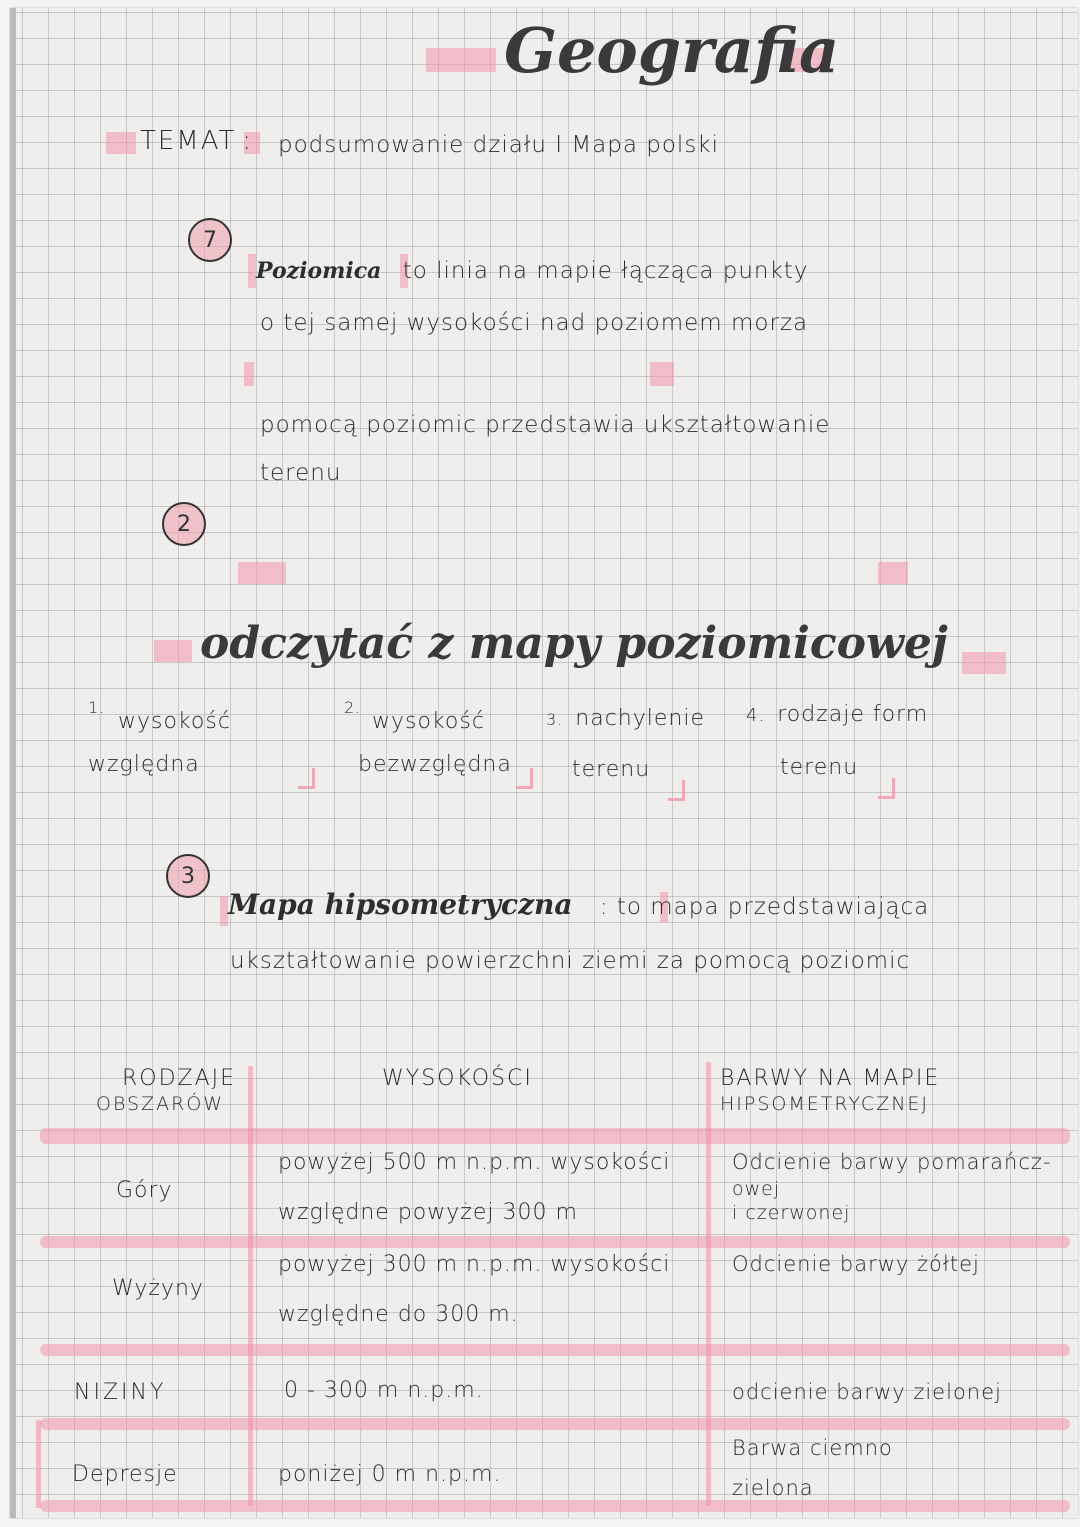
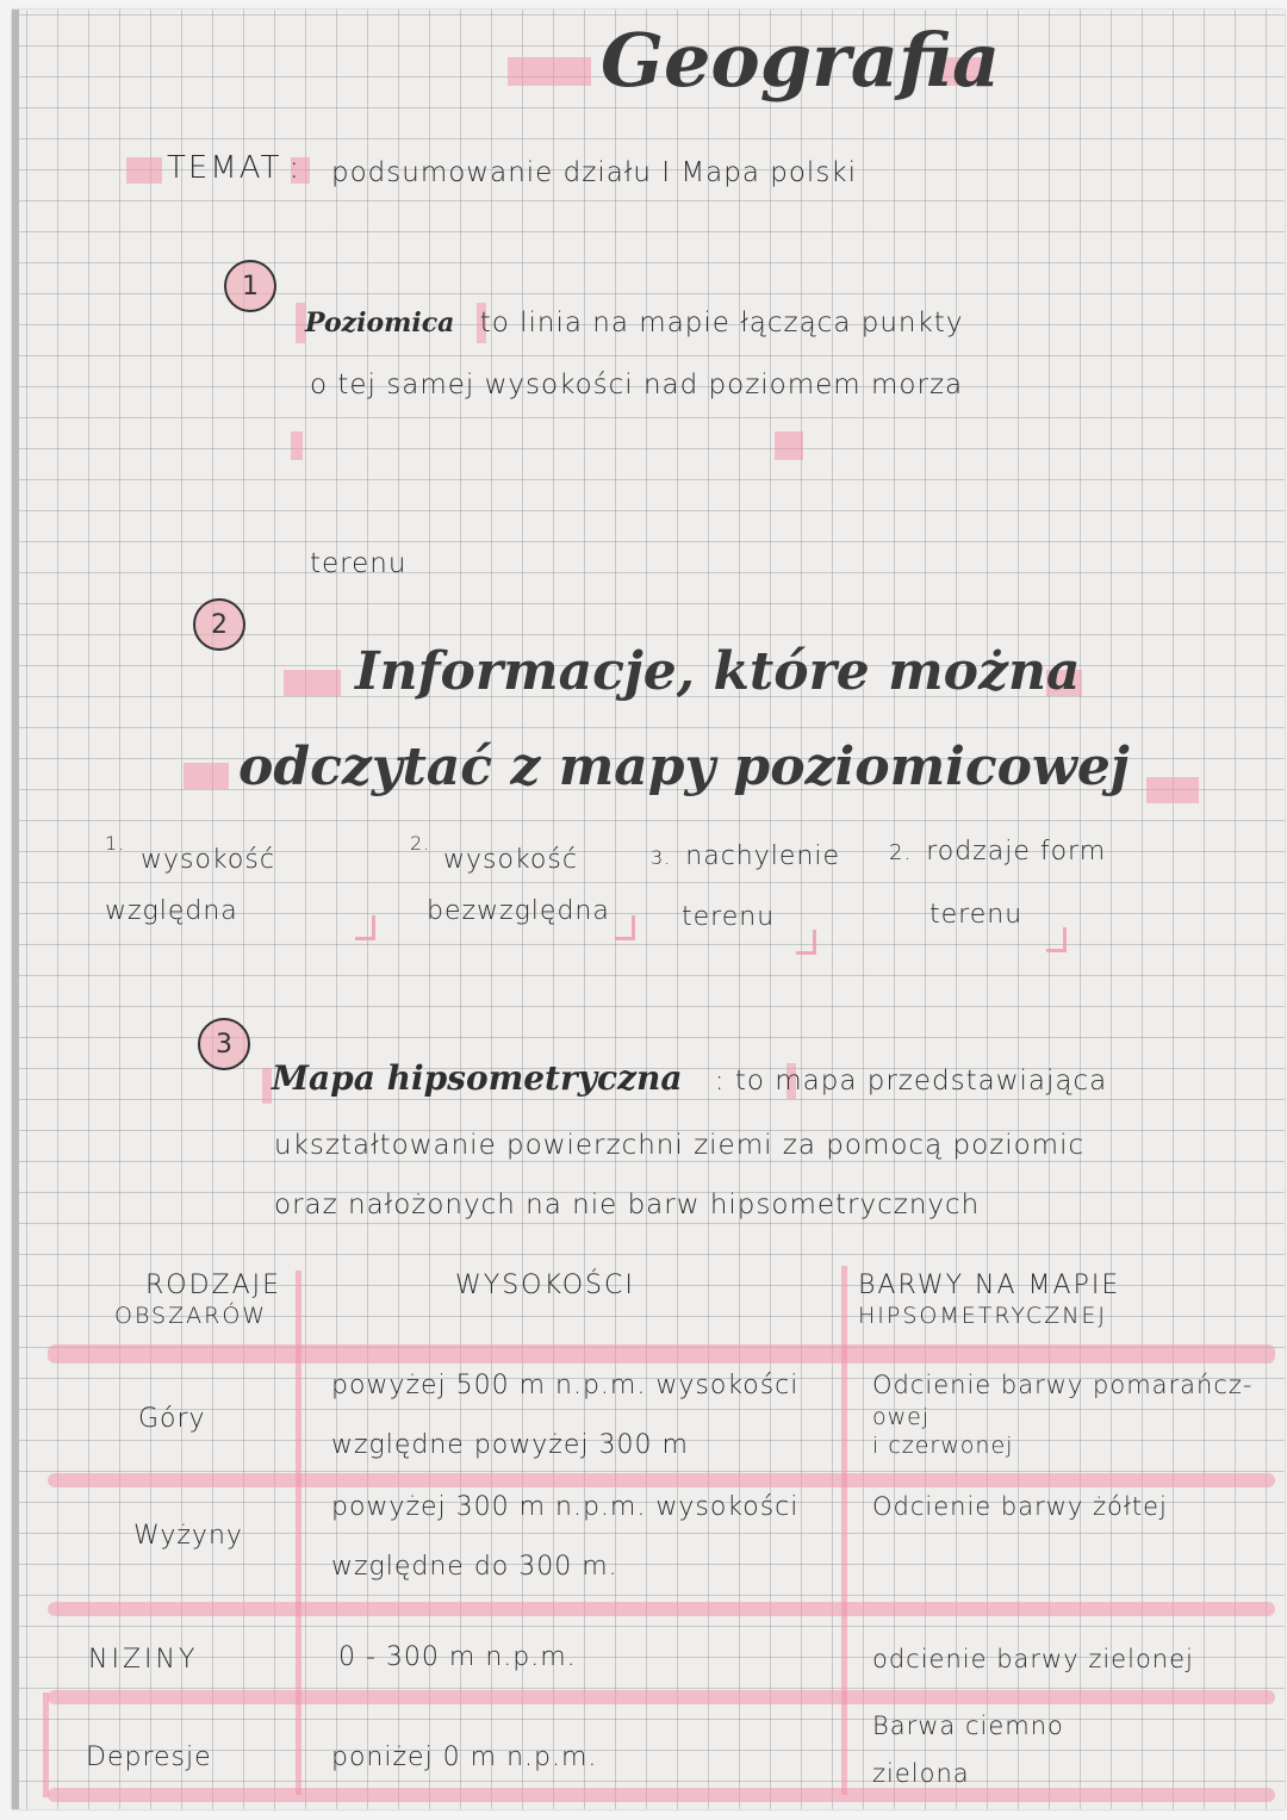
  Geografia
  TEMAT :
  podsumowanie działu I Mapa polski
- 7
+ 1
  Poziomica to linia na mapie łącząca punkty
  o tej samej wysokości nad poziomem morza
- pomocą poziomic przedstawia ukształtowanie
  terenu
  2
+ Informacje, które można
  odczytać z mapy poziomicowej
  1.
  wysokość
  względna
  2.
  wysokość
  bezwzględna
  3. nachylenie
  terenu
- 4. rodzaje form
+ 2. rodzaje form
  terenu
  3
  Mapa hipsometryczna : to mapa przedstawiająca
  ukształtowanie powierzchni ziemi za pomocą poziomic
+ oraz nałożonych na nie barw hipsometrycznych
  RODZAJE
  OBSZARÓW
  WYSOKOŚCI
  BARWY NA MAPIE
  HIPSOMETRYCZNEJ
  Góry
  powyżej 500 m n.p.m. wysokości
  względne powyżej 300 m
  Odcienie barwy pomarańcz-
  owej
  i czerwonej
  Wyżyny
  powyżej 300 m n.p.m. wysokości
  względne do 300 m.
  Odcienie barwy żółtej
  NIZINY
  0 - 300 m n.p.m.
  odcienie barwy zielonej
  Depresje
  poniżej 0 m n.p.m.
  Barwa ciemno
  zielona
